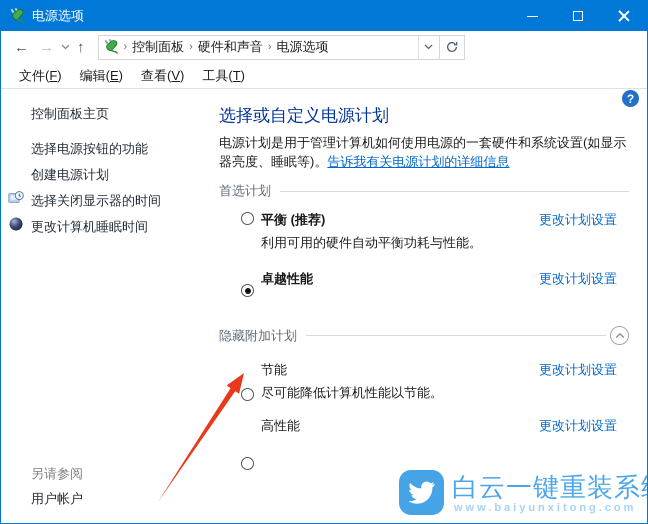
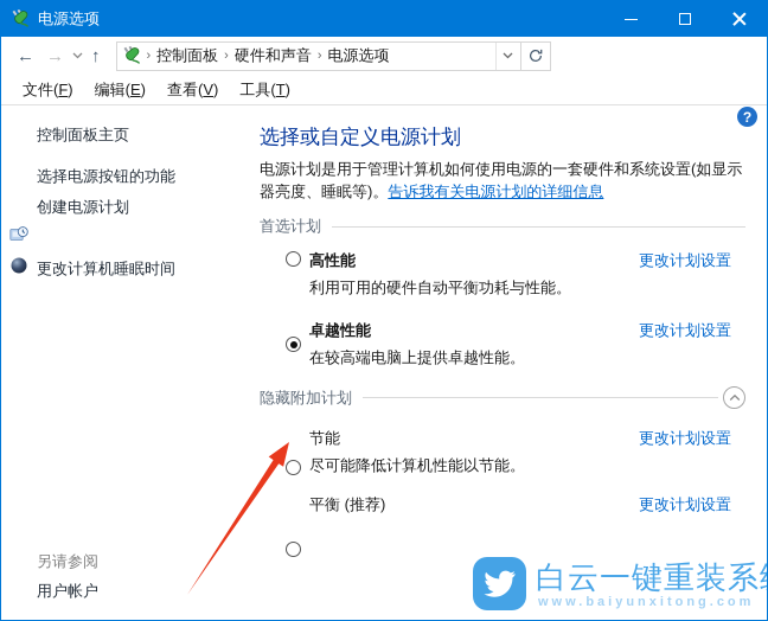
  电源选项
  ←
  →
  ↑
  ›
  控制面板
  ›
  硬件和声音
  ›
  电源选项
  文件(F)
  编辑(E)
  查看(V)
  工具(T)
  控制面板主页
  选择电源按钮的功能
  创建电源计划
- 选择关闭显示器的时间
  更改计算机睡眠时间
  另请参阅
  用户帐户
  ?
  选择或自定义电源计划
  电源计划是用于管理计算机如何使用电源的一套硬件和系统设置(如显示器亮度、睡眠等)。告诉我有关电源计划的详细信息
  首选计划
- 平衡 (推荐)
+ 高性能
  更改计划设置
  利用可用的硬件自动平衡功耗与性能。
  卓越性能
  更改计划设置
+ 在较高端电脑上提供卓越性能。
  隐藏附加计划
  节能
  更改计划设置
  尽可能降低计算机性能以节能。
- 高性能
+ 平衡 (推荐)
  更改计划设置
  白云一键重装系
  www.baiyunxitong.com
